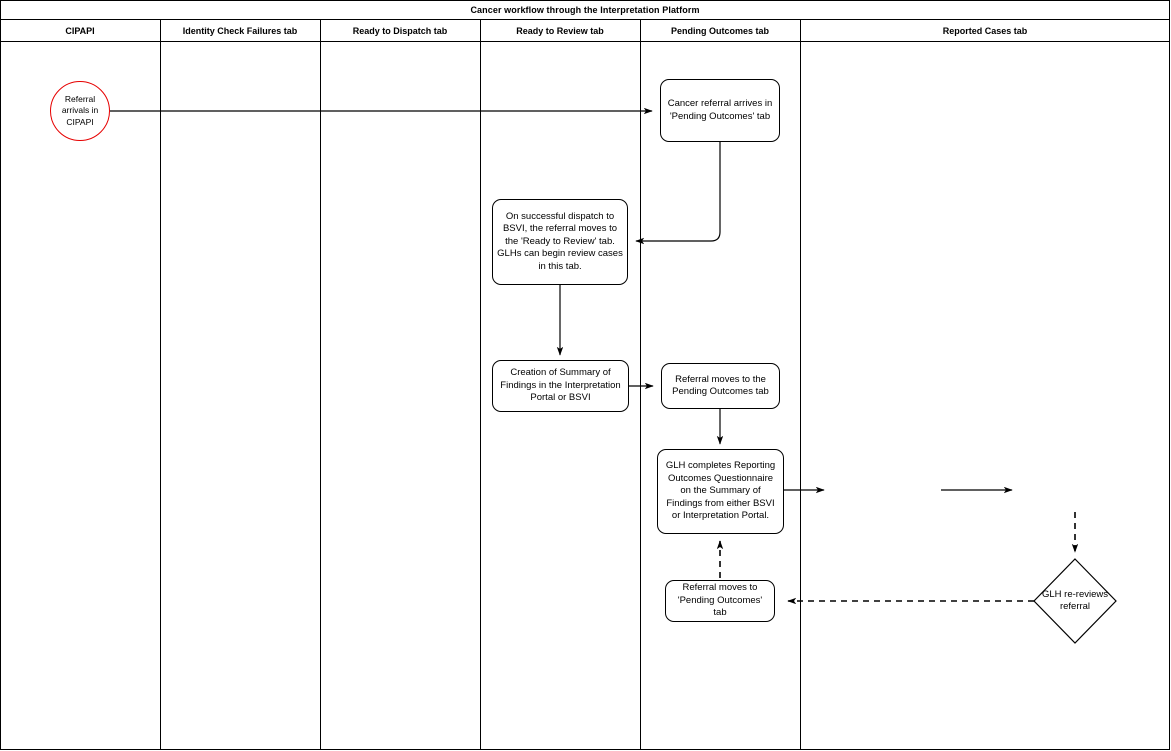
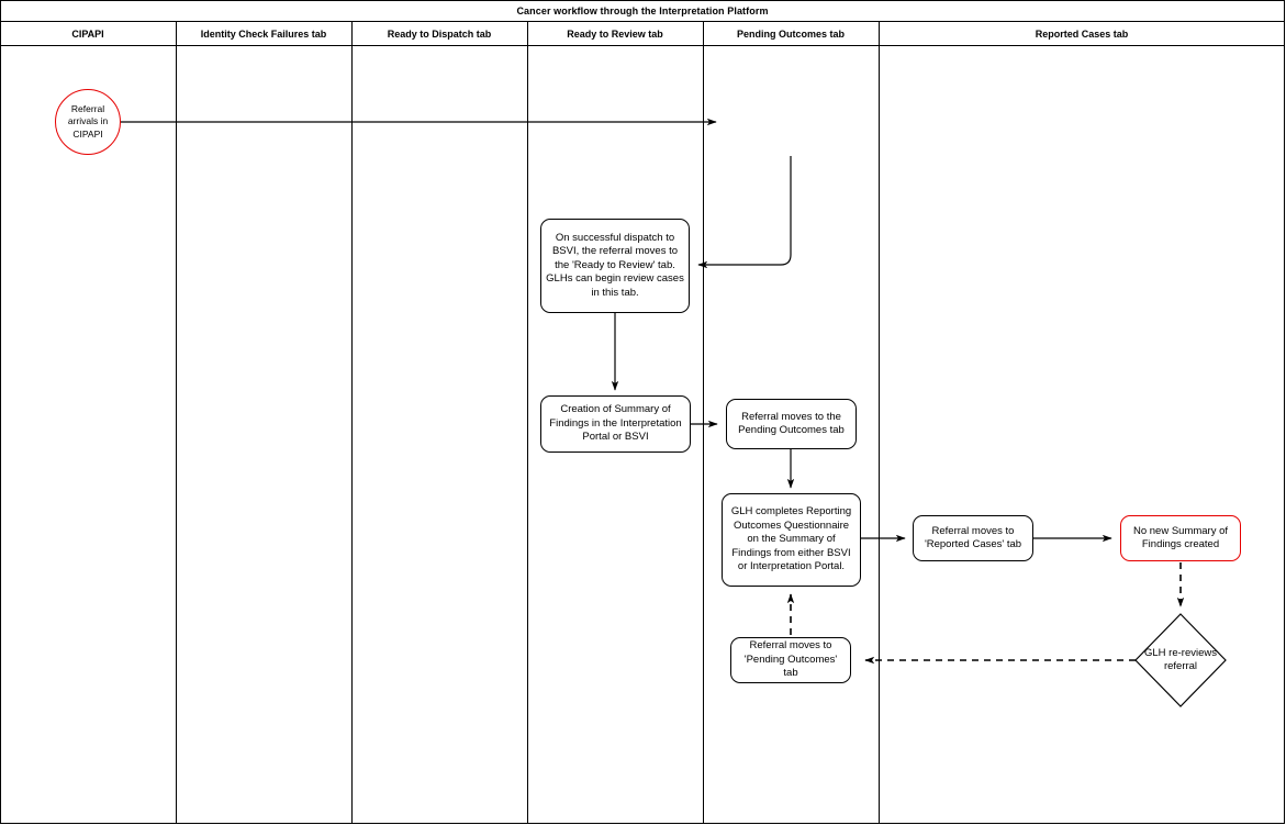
  Cancer workflow through the Interpretation Platform
  CIPAPI
  Identity Check Failures tab
  Ready to Dispatch tab
  Ready to Review tab
  Pending Outcomes tab
  Reported Cases tab
  Referral arrivals in CIPAPI
- Cancer referral arrives in 'Pending Outcomes' tab
  On successful dispatch to BSVI, the referral moves to the 'Ready to Review' tab. GLHs can begin review cases in this tab.
  Creation of Summary of Findings in the Interpretation Portal or BSVI
  Referral moves to the Pending Outcomes tab
  GLH completes Reporting Outcomes Questionnaire on the Summary of Findings from either BSVI or Interpretation Portal.
+ Referral moves to 'Reported Cases' tab
+ No new Summary of Findings created
  GLH re-reviews referral
  Referral moves to 'Pending Outcomes' tab
